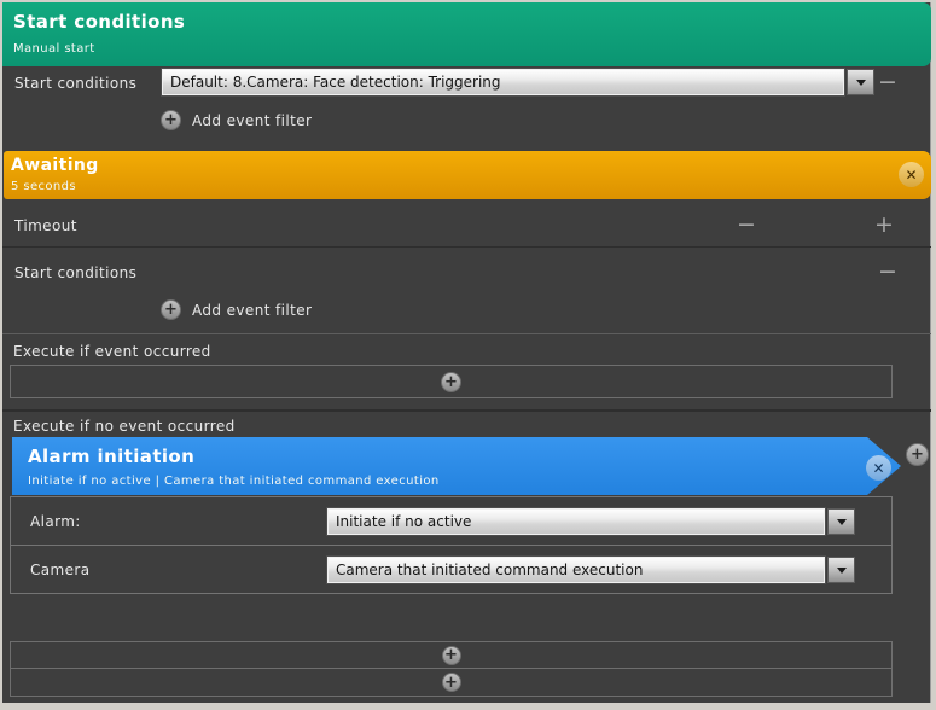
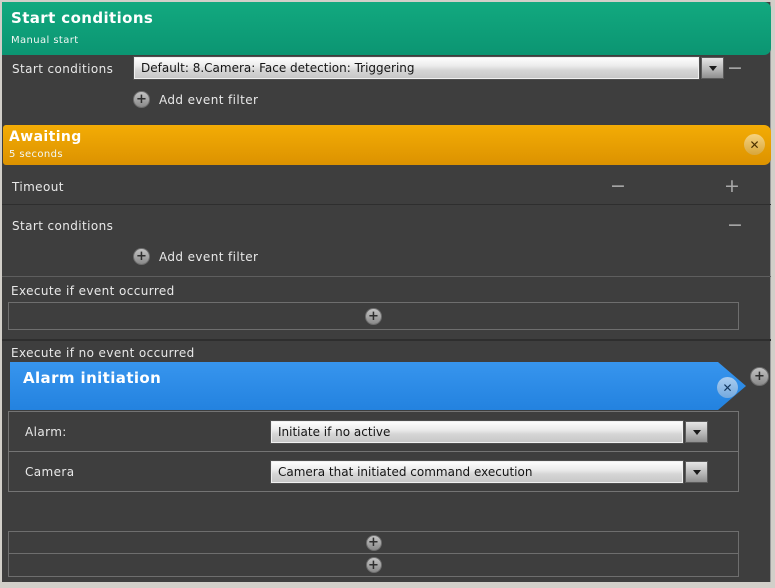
  Start conditions
  Manual start
  Start conditions
  Default: 8.Camera: Face detection: Triggering
  −
  +
  Add event filter
  Awaiting
  5 seconds
  ✕
  Timeout
  −
  +
  Start conditions
  −
  +
  Add event filter
  Execute if event occurred
  +
  Execute if no event occurred
  Alarm initiation
- Initiate if no active | Camera that initiated command execution
  ✕
  +
  Alarm:
  Initiate if no active
  Camera
  Camera that initiated command execution
  +
  +
